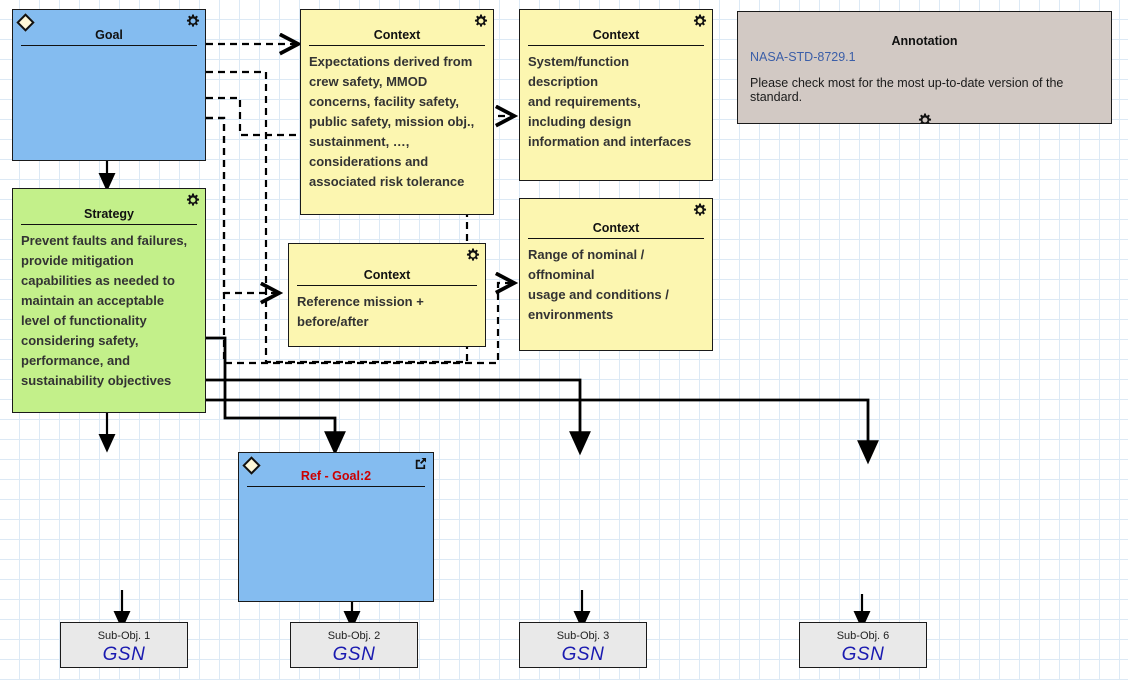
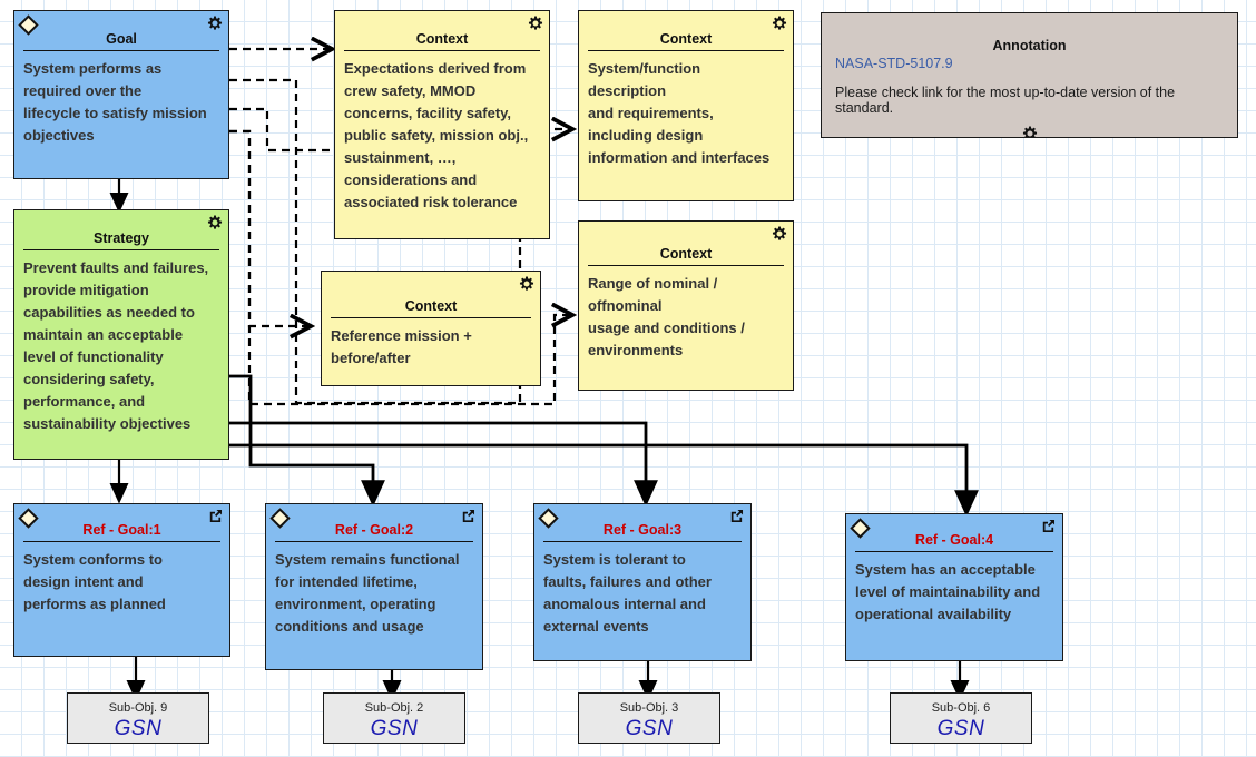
  Goal
+ System performs as
+ required over the
+ lifecycle to satisfy mission
+ objectives
  Strategy
  Prevent faults and failures,
  provide mitigation
  capabilities as needed to
  maintain an acceptable
  level of functionality
  considering safety,
  performance, and
  sustainability objectives
  Context
  Expectations derived from
  crew safety, MMOD
  concerns, facility safety,
  public safety, mission obj.,
  sustainment, …,
  considerations and
  associated risk tolerance
  Context
  System/function
  description
  and requirements,
  including design
  information and interfaces
  Context
  Reference mission +
  before/after
  Context
  Range of nominal /
  offnominal
  usage and conditions /
  environments
  Annotation
- NASA-STD-8729.1
+ NASA-STD-5107.9
- Please check most for the most up-to-date version of the standard.
+ Please check link for the most up-to-date version of the standard.
+ Ref - Goal:1
+ System conforms to
+ design intent and
+ performs as planned
  Ref - Goal:2
+ System remains functional
+ for intended lifetime,
+ environment, operating
+ conditions and usage
+ Ref - Goal:3
+ System is tolerant to
+ faults, failures and other
+ anomalous internal and
+ external events
+ Ref - Goal:4
+ System has an acceptable
+ level of maintainability and
+ operational availability
- Sub-Obj. 1
+ Sub-Obj. 9
  GSN
  Sub-Obj. 2
  GSN
  Sub-Obj. 3
  GSN
  Sub-Obj. 6
  GSN
